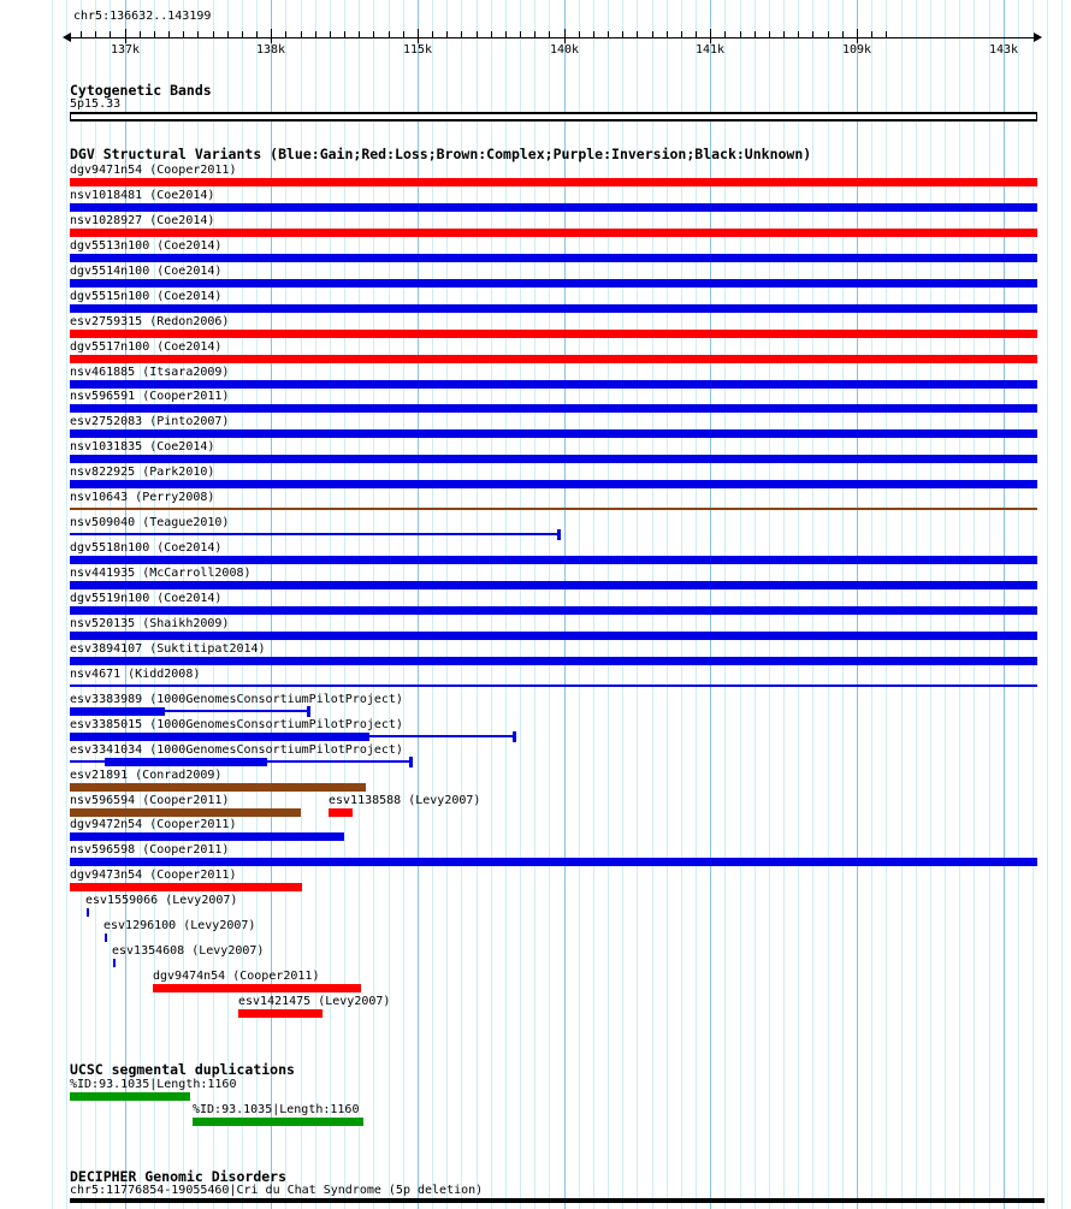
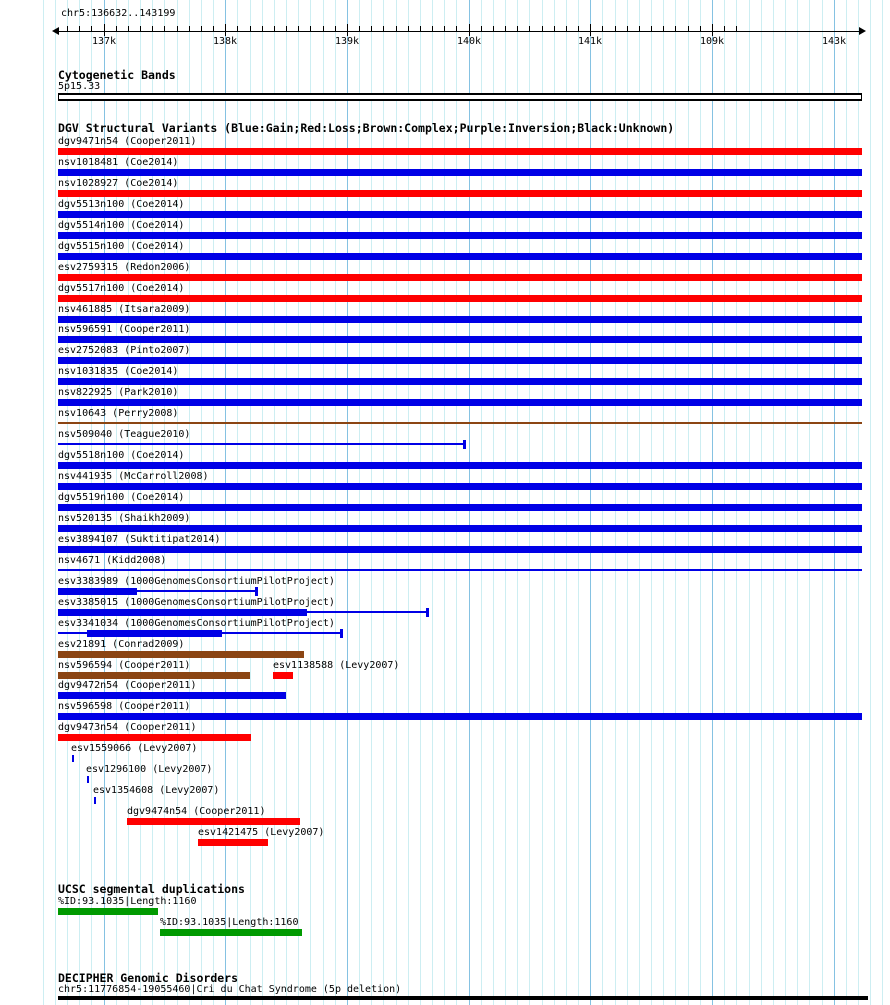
  chr5:136632..143199
  137k
  138k
- 115k
+ 139k
  140k
  141k
  109k
  143k
  Cytogenetic Bands
  5p15.33
  DGV Structural Variants (Blue:Gain;Red:Loss;Brown:Complex;Purple:Inversion;Black:Unknown)
  dgv9471n54 (Cooper2011)
  nsv1018481 (Coe2014)
  nsv1028927 (Coe2014)
  dgv5513n100 (Coe2014)
  dgv5514n100 (Coe2014)
  dgv5515n100 (Coe2014)
  esv2759315 (Redon2006)
  dgv5517n100 (Coe2014)
  nsv461885 (Itsara2009)
  nsv596591 (Cooper2011)
  esv2752083 (Pinto2007)
  nsv1031835 (Coe2014)
  nsv822925 (Park2010)
  nsv10643 (Perry2008)
  nsv509040 (Teague2010)
  dgv5518n100 (Coe2014)
  nsv441935 (McCarroll2008)
  dgv5519n100 (Coe2014)
  nsv520135 (Shaikh2009)
  esv3894107 (Suktitipat2014)
  nsv4671 (Kidd2008)
  esv3383989 (1000GenomesConsortiumPilotProject)
  esv3385015 (1000GenomesConsortiumPilotProject)
  esv3341034 (1000GenomesConsortiumPilotProject)
  esv21891 (Conrad2009)
  nsv596594 (Cooper2011)
  esv1138588 (Levy2007)
  dgv9472n54 (Cooper2011)
  nsv596598 (Cooper2011)
  dgv9473n54 (Cooper2011)
  esv1559066 (Levy2007)
  esv1296100 (Levy2007)
  esv1354608 (Levy2007)
  dgv9474n54 (Cooper2011)
  esv1421475 (Levy2007)
  UCSC segmental duplications
  %ID:93.1035|Length:1160
  %ID:93.1035|Length:1160
  DECIPHER Genomic Disorders
  chr5:11776854-19055460|Cri du Chat Syndrome (5p deletion)
